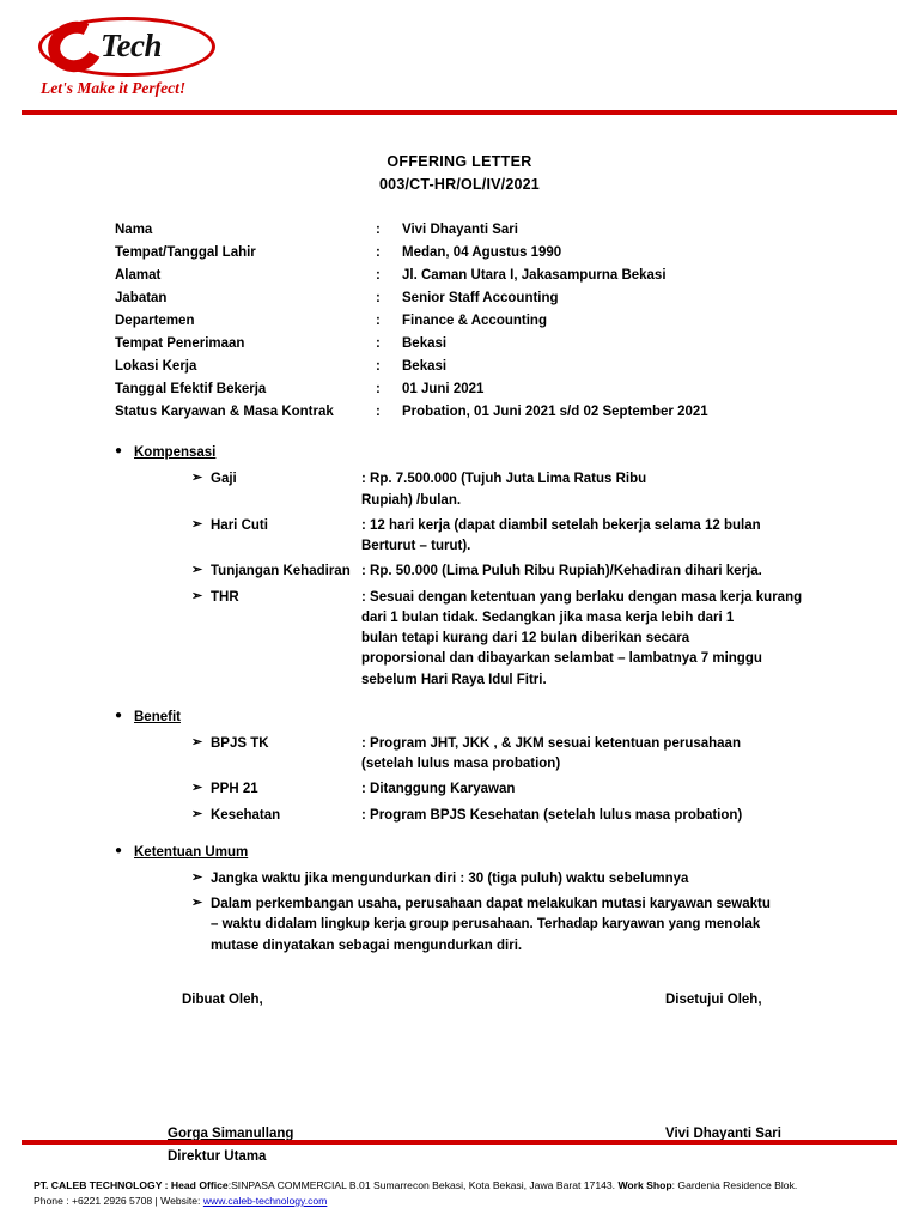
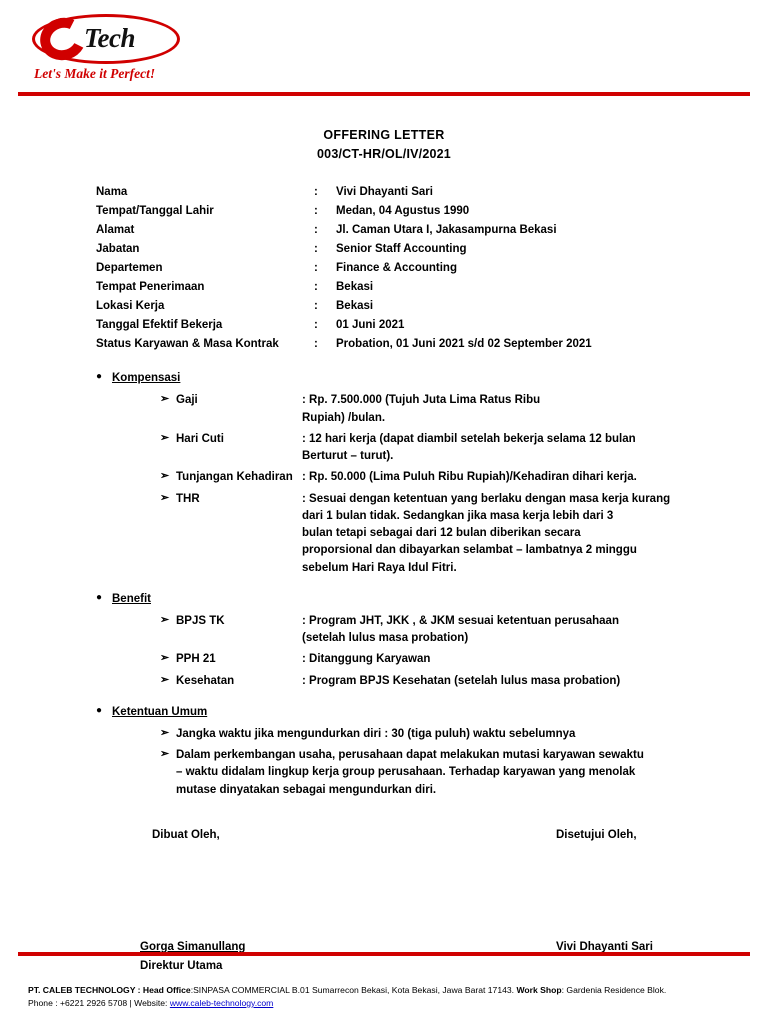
  Tech
  Let's Make it Perfect!
  OFFERING LETTER
  003/CT-HR/OL/IV/2021
  Nama	:	Vivi Dhayanti Sari
  Tempat/Tanggal Lahir	:	Medan, 04 Agustus 1990
  Alamat	:	Jl. Caman Utara I, Jakasampurna Bekasi
  Jabatan	:	Senior Staff Accounting
  Departemen	:	Finance & Accounting
  Tempat Penerimaan	:	Bekasi
  Lokasi Kerja	:	Bekasi
  Tanggal Efektif Bekerja	:	01 Juni 2021
  Status Karyawan & Masa Kontrak	:	Probation, 01 Juni 2021 s/d 02 September 2021
  Kompensasi
  ➢
  Gaji
  : Rp. 7.500.000 (Tujuh Juta Lima Ratus Ribu
  Rupiah) /bulan.
  ➢
  Hari Cuti
  : 12 hari kerja (dapat diambil setelah bekerja selama 12 bulan
  Berturut – turut).
  ➢
  Tunjangan Kehadiran
  : Rp. 50.000 (Lima Puluh Ribu Rupiah)/Kehadiran dihari kerja.
  ➢
  THR
  : Sesuai dengan ketentuan yang berlaku dengan masa kerja kurang
- dari 1 bulan tidak. Sedangkan jika masa kerja lebih dari 1
+ dari 1 bulan tidak. Sedangkan jika masa kerja lebih dari 3
- bulan tetapi kurang dari 12 bulan diberikan secara
+ bulan tetapi sebagai dari 12 bulan diberikan secara
- proporsional dan dibayarkan selambat – lambatnya 7 minggu
+ proporsional dan dibayarkan selambat – lambatnya 2 minggu
  sebelum Hari Raya Idul Fitri.
  Benefit
  ➢
  BPJS TK
  : Program JHT, JKK , & JKM sesuai ketentuan perusahaan
  (setelah lulus masa probation)
  ➢
  PPH 21
  : Ditanggung Karyawan
  ➢
  Kesehatan
  : Program BPJS Kesehatan (setelah lulus masa probation)
  Ketentuan Umum
  ➢
  Jangka waktu jika mengundurkan diri : 30 (tiga puluh) waktu sebelumnya
  ➢
  Dalam perkembangan usaha, perusahaan dapat melakukan mutasi karyawan sewaktu
  – waktu didalam lingkup kerja group perusahaan. Terhadap karyawan yang menolak
  mutase dinyatakan sebagai mengundurkan diri.
  Dibuat Oleh,
  Disetujui Oleh,
  Gorga Simanullang
  Direktur Utama
  Vivi Dhayanti Sari
  PT. CALEB TECHNOLOGY : Head Office:SINPASA COMMERCIAL B.01 Sumarrecon Bekasi, Kota Bekasi, Jawa Barat 17143. Work Shop: Gardenia Residence Blok.
  Phone : +6221 2926 5708 | Website: www.caleb-technology.com
